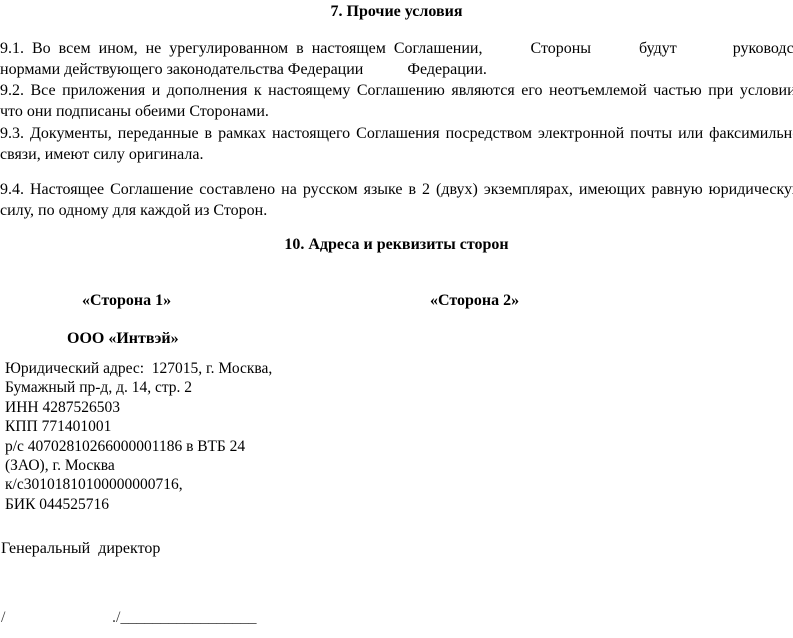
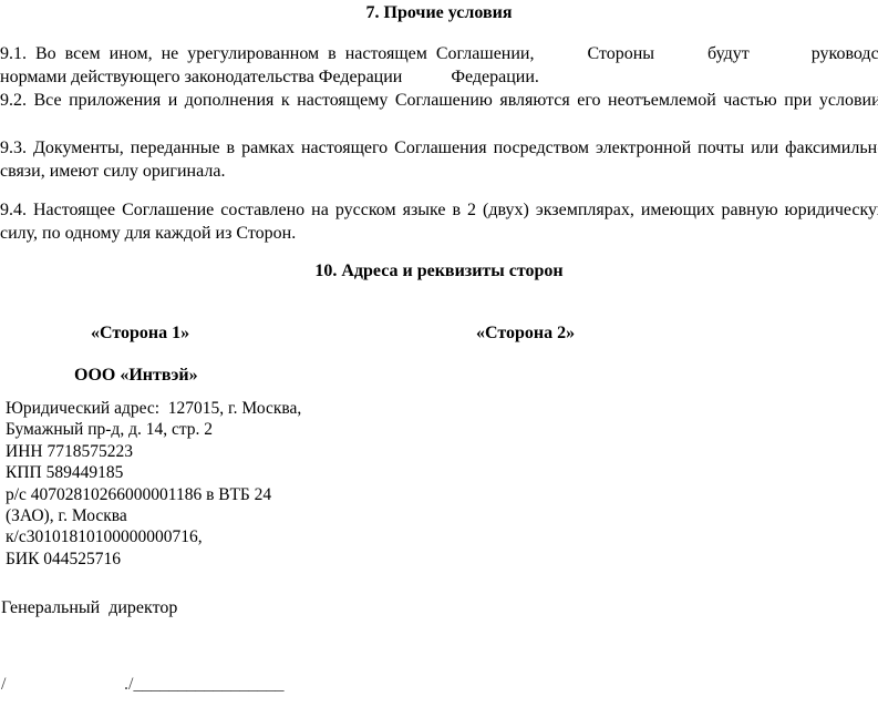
  7. Прочие условия
  9.1. Во всем ином, не урегулированном в настоящем Соглашении, Стороны будут руководс
  нормами действующего законодательства Федерации Федерации.
  9.2. Все приложения и дополнения к настоящему Соглашению являются его неотъемлемой частью при условии
- что они подписаны обеими Сторонами.
  9.3. Документы, переданные в рамках настоящего Соглашения посредством электронной почты или факсимильн
  связи, имеют силу оригинала.
  9.4. Настоящее Соглашение составлено на русском языке в 2 (двух) экземплярах, имеющих равную юридическу
  силу, по одному для каждой из Сторон.
  10. Адреса и реквизиты сторон
  «Сторона 1»
  «Сторона 2»
  ООО «Интвэй»
  Юридический адрес: 127015, г. Москва,
  Бумажный пр-д, д. 14, стр. 2
- ИНН 4287526503
+ ИНН 7718575223
- КПП 771401001
+ КПП 589449185
  р/с 40702810266000001186 в ВТБ 24
  (ЗАО), г. Москва
  к/с30101810100000000716,
  БИК 044525716
  Генеральный директор
  /
  ./_________________
